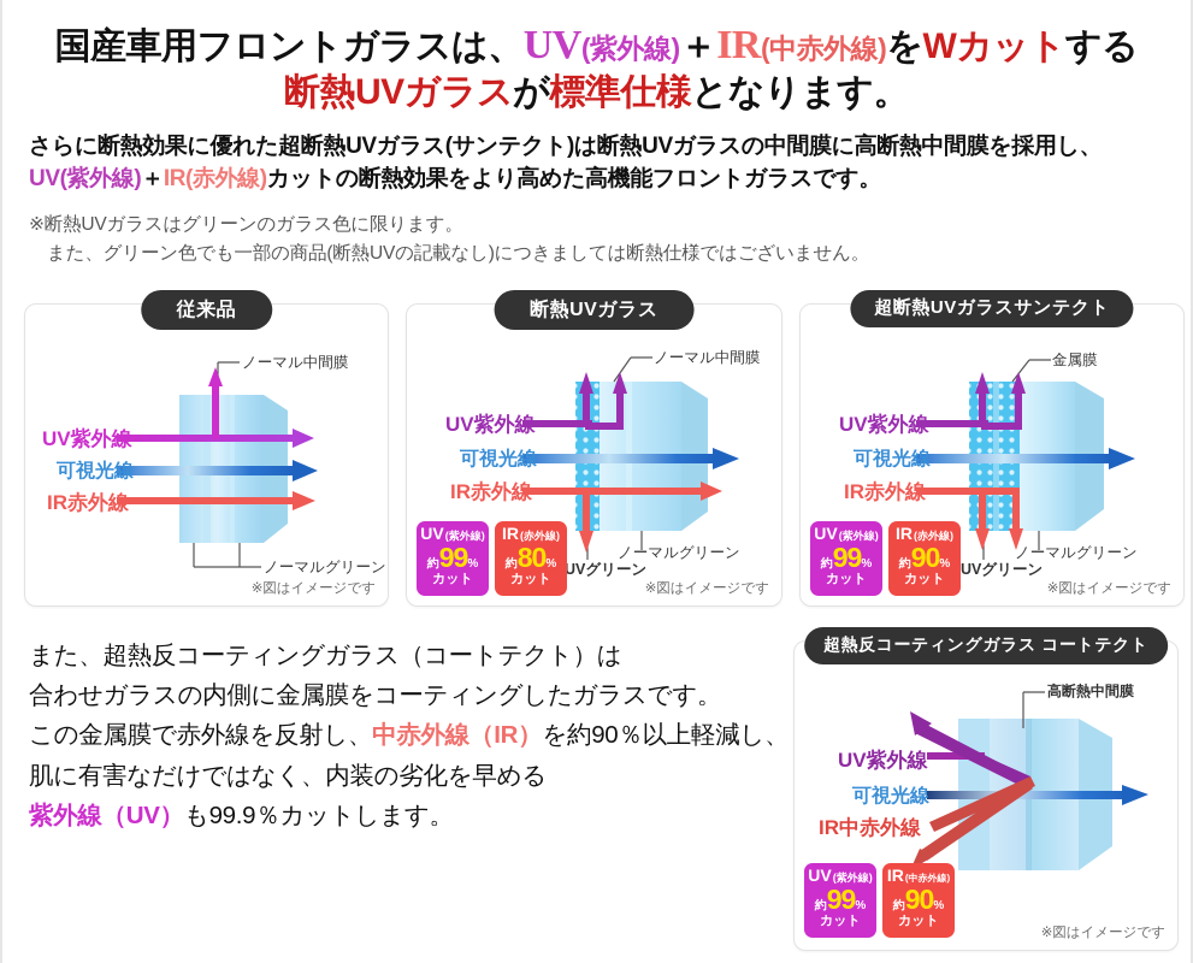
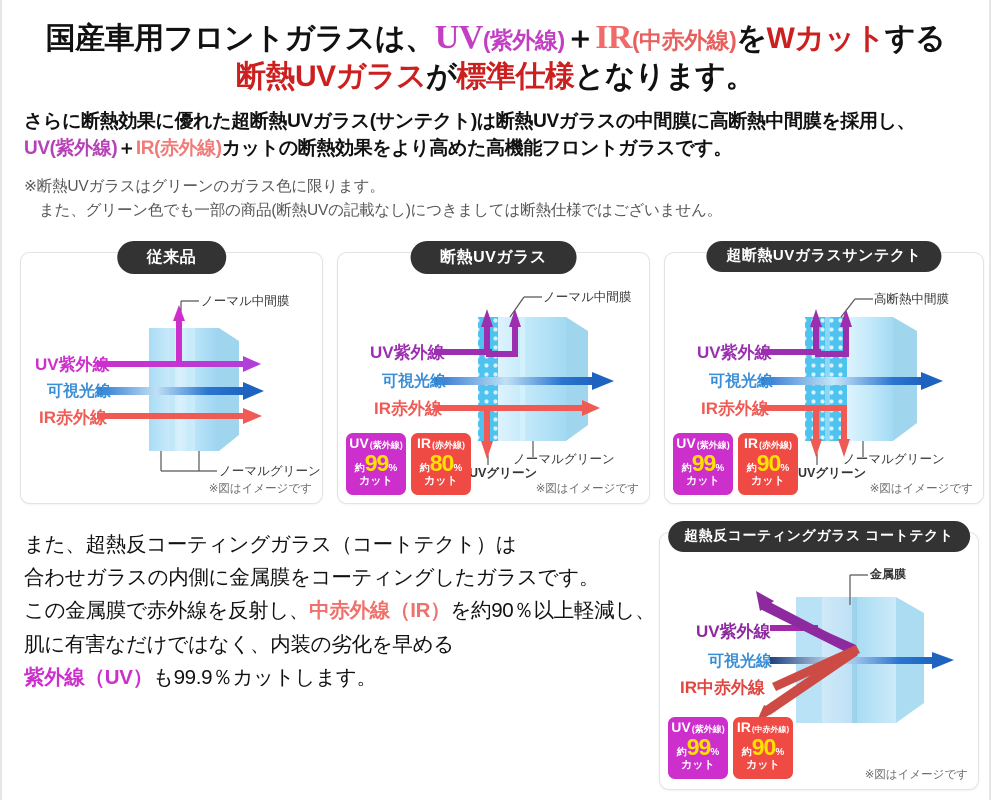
  国産車用フロントガラスは、UV(紫外線)＋IR(中赤外線)をWカットする
  断熱UVガラスが標準仕様となります。
  さらに断熱効果に優れた超断熱UVガラス(サンテクト)は断熱UVガラスの中間膜に高断熱中間膜を採用し、
  UV(紫外線)＋IR(赤外線)カットの断熱効果をより高めた高機能フロントガラスです。
  ※断熱UVガラスはグリーンのガラス色に限ります。
  また、グリーン色でも一部の商品(断熱UVの記載なし)につきましては断熱仕様ではございません。
  従来品
  UV紫外線
  可視光線
  IR赤外線
  ノーマル中間膜
  ノーマルグリーン
  ※図はイメージです
  断熱UVガラス
  UV紫外線
  可視光線
  IR赤外線
  ノーマル中間膜
  ノーマルグリーン
  UVグリーン
  UV
  (紫外線)
  約
  99
  %
  カット
  IR
  (赤外線)
  約
  80
  %
  カット
  ※図はイメージです
  超断熱UVガラスサンテクト
  UV紫外線
  可視光線
  IR赤外線
- 金属膜
+ 高断熱中間膜
  ノーマルグリーン
  UVグリーン
  UV
  (紫外線)
  約
  99
  %
  カット
  IR
  (赤外線)
  約
  90
  %
  カット
  ※図はイメージです
  また、超熱反コーティングガラス（コートテクト）は
  合わせガラスの内側に金属膜をコーティングしたガラスです。
  この金属膜で赤外線を反射し、中赤外線（IR）を約90％以上軽減し、
  肌に有害なだけではなく、内装の劣化を早める
  紫外線（UV）も99.9％カットします。
  超熱反コーティングガラス コートテクト
  UV紫外線
  可視光線
  IR中赤外線
- 高断熱中間膜
+ 金属膜
  UV
  (紫外線)
  約
  99
  %
  カット
  IR
  (中赤外線)
  約
  90
  %
  カット
  ※図はイメージです
